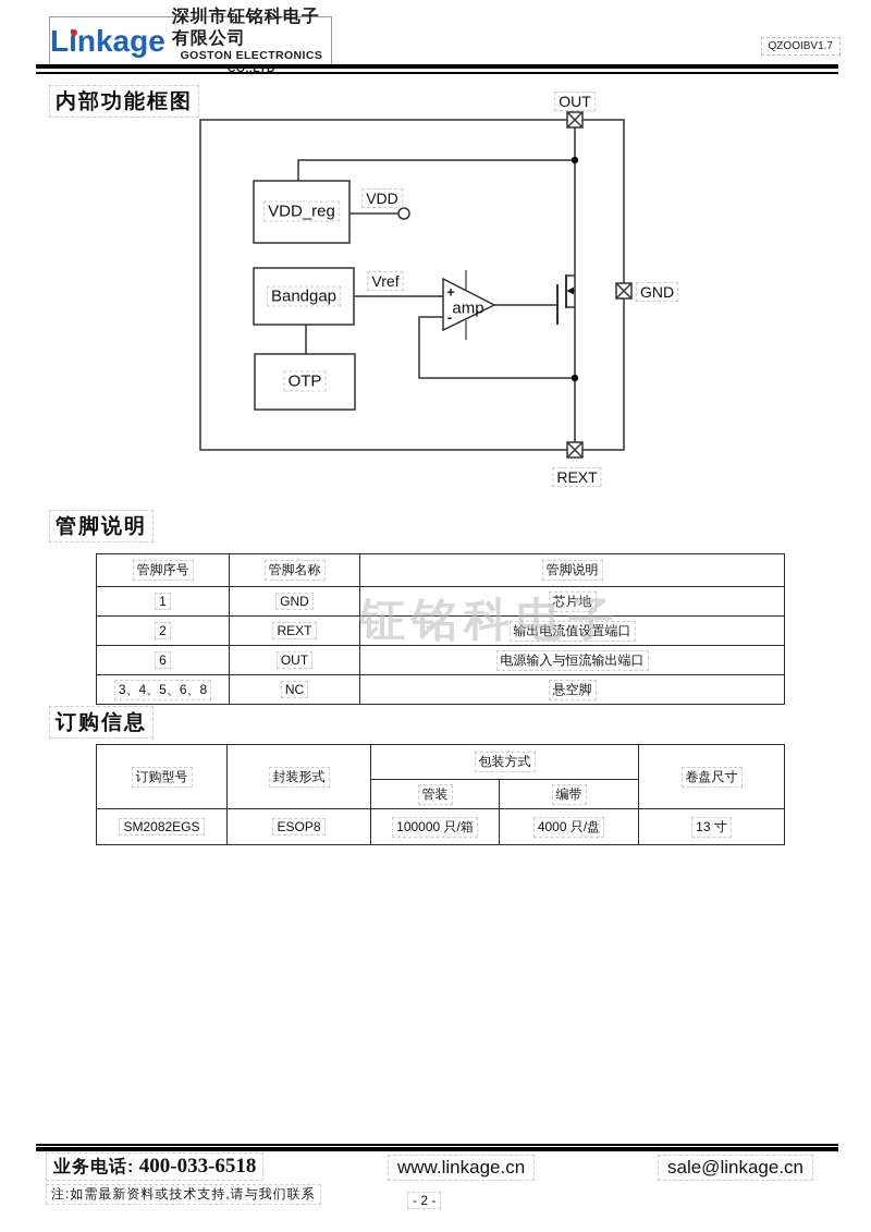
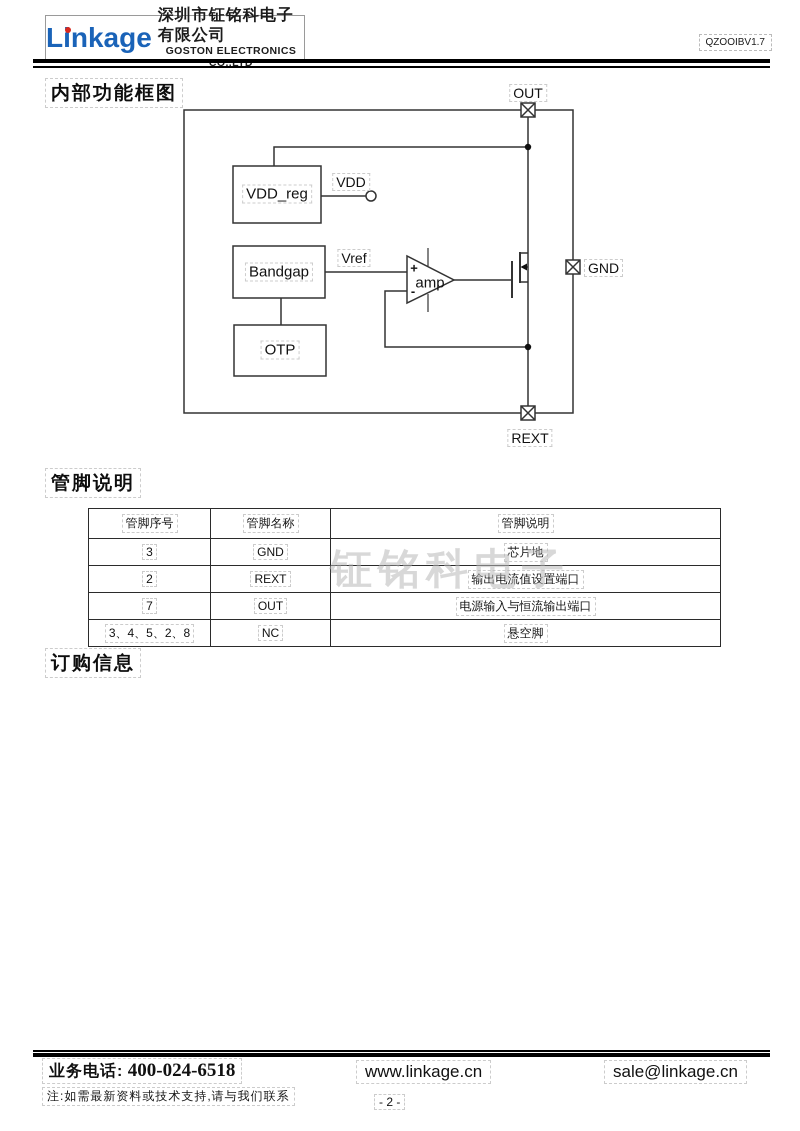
  Linkage
  深圳市钲铭科电子有限公司
  GOSTON ELECTRONICS
  QZOOIBV1.7
  内部功能框图
  OUT
  GND
  REXT
  VDD_reg
  Bandgap
  OTP
  VDD
  Vref
  amp
  +
  -
  管脚说明
  管脚序号	管脚名称	管脚说明
- 1	GND	芯片地
+ 3	GND	芯片地
  2	REXT	输出电流值设置端口
- 6	OUT	电源输入与恒流输出端口
+ 7	OUT	电源输入与恒流输出端口
- 3、4、5、6、8	NC	悬空脚
+ 3、4、5、2、8	NC	悬空脚
  钲铭科电子
  订购信息
- 订购型号	封装形式	包装方式	卷盘尺寸
- 管装	编带
- SM2082EGS	ESOP8	100000 只/箱	4000 只/盘	13 寸
- 业务电话: 400-033-6518
+ 业务电话: 400-024-6518
  注:如需最新资料或技术支持,请与我们联系
  www.linkage.cn
  sale@linkage.cn
  - 2 -
